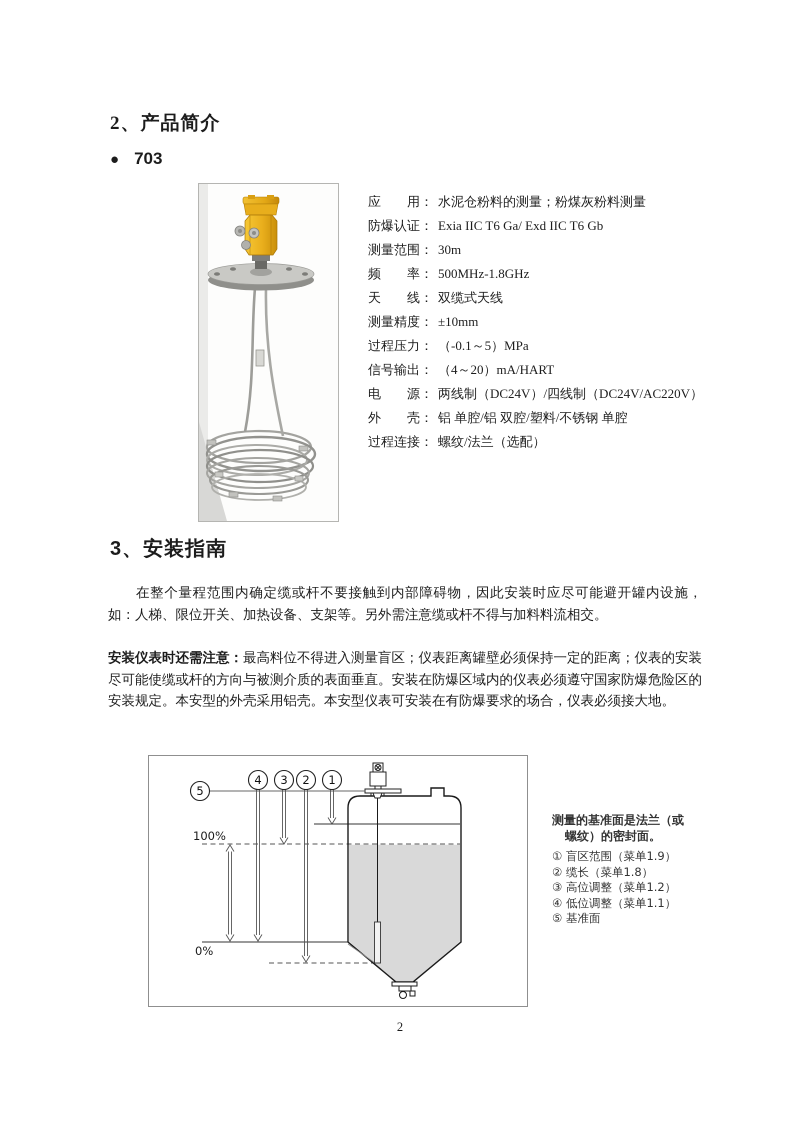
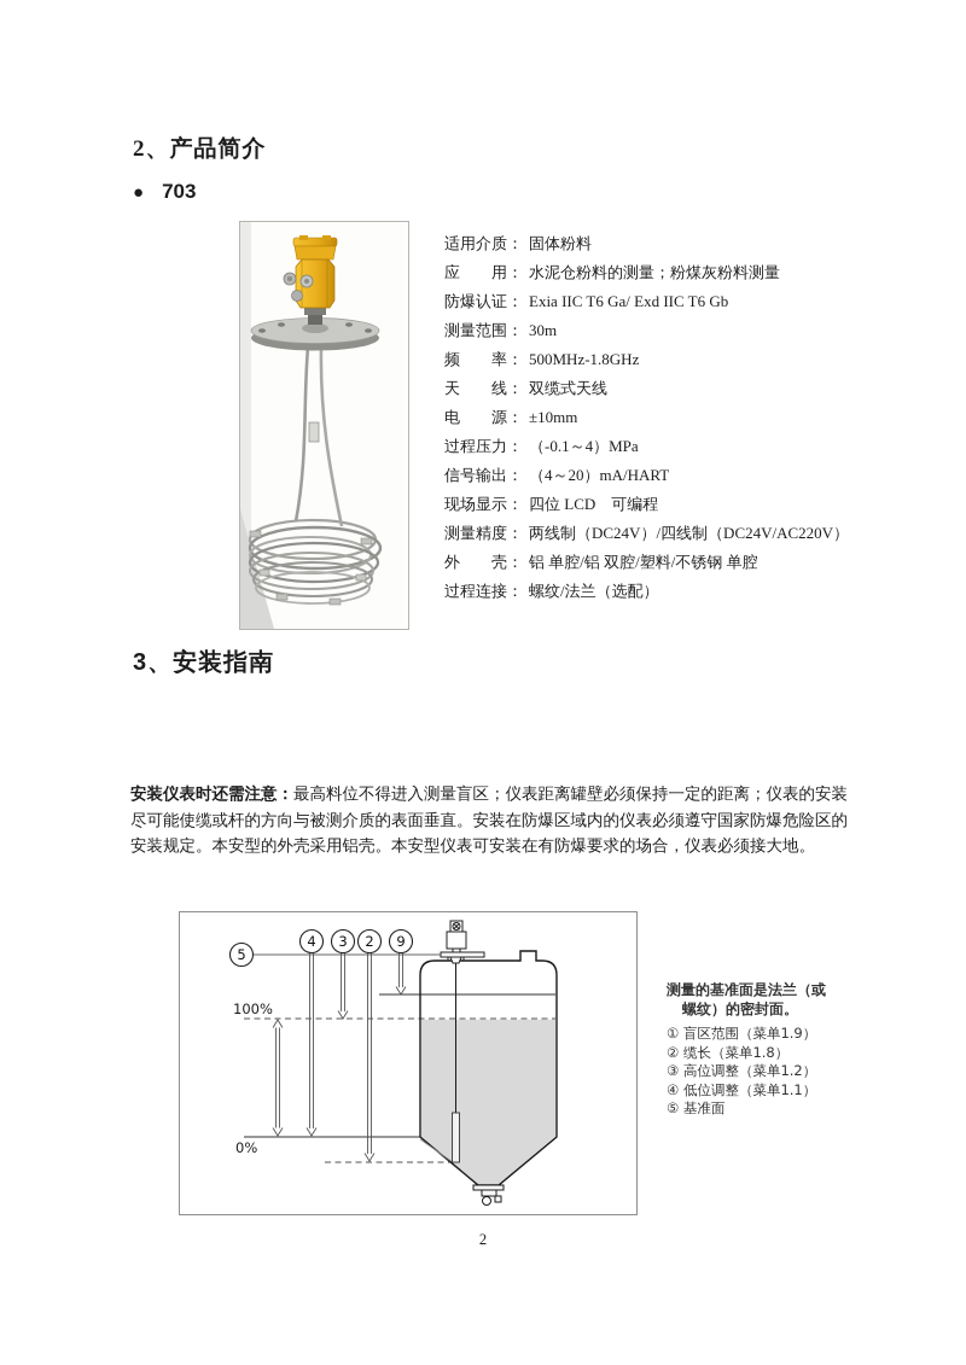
  2、产品简介
  ●
  703
+ 适用介质：
+ 固体粉料
  应 用：
  水泥仓粉料的测量；粉煤灰粉料测量
  防爆认证：
  Exia IIC T6 Ga/ Exd IIC T6 Gb
  测量范围：
  30m
  频 率：
  500MHz-1.8GHz
  天 线：
  双缆式天线
- 测量精度：
+ 电 源：
  ±10mm
  过程压力：
- （-0.1～5）MPa
+ （-0.1～4）MPa
  信号输出：
  （4～20）mA/HART
+ 现场显示：
+ 四位 LCD 可编程
- 电 源：
+ 测量精度：
  两线制（DC24V）/四线制（DC24V/AC220V）
  外 壳：
  铝 单腔/铝 双腔/塑料/不锈钢 单腔
  过程连接：
  螺纹/法兰（选配）
  3、安装指南
- 在整个量程范围内确定缆或杆不要接触到内部障碍物，因此安装时应尽可能避开罐内设施，如：人梯、限位开关、加热设备、支架等。另外需注意缆或杆不得与加料料流相交。
  安装仪表时还需注意：最高料位不得进入测量盲区；仪表距离罐壁必须保持一定的距离；仪表的安装尽可能使缆或杆的方向与被测介质的表面垂直。安装在防爆区域内的仪表必须遵守国家防爆危险区的安装规定。本安型的外壳采用铝壳。本安型仪表可安装在有防爆要求的场合，仪表必须接大地。
  5
  4
  3
  2
- 1
+ 9
  100%
  0%
  测量的基准面是法兰（或
  螺纹）的密封面。
  ① 盲区范围（菜单1.9）
  ② 缆长（菜单1.8）
  ③ 高位调整（菜单1.2）
  ④ 低位调整（菜单1.1）
  ⑤ 基准面
  2
